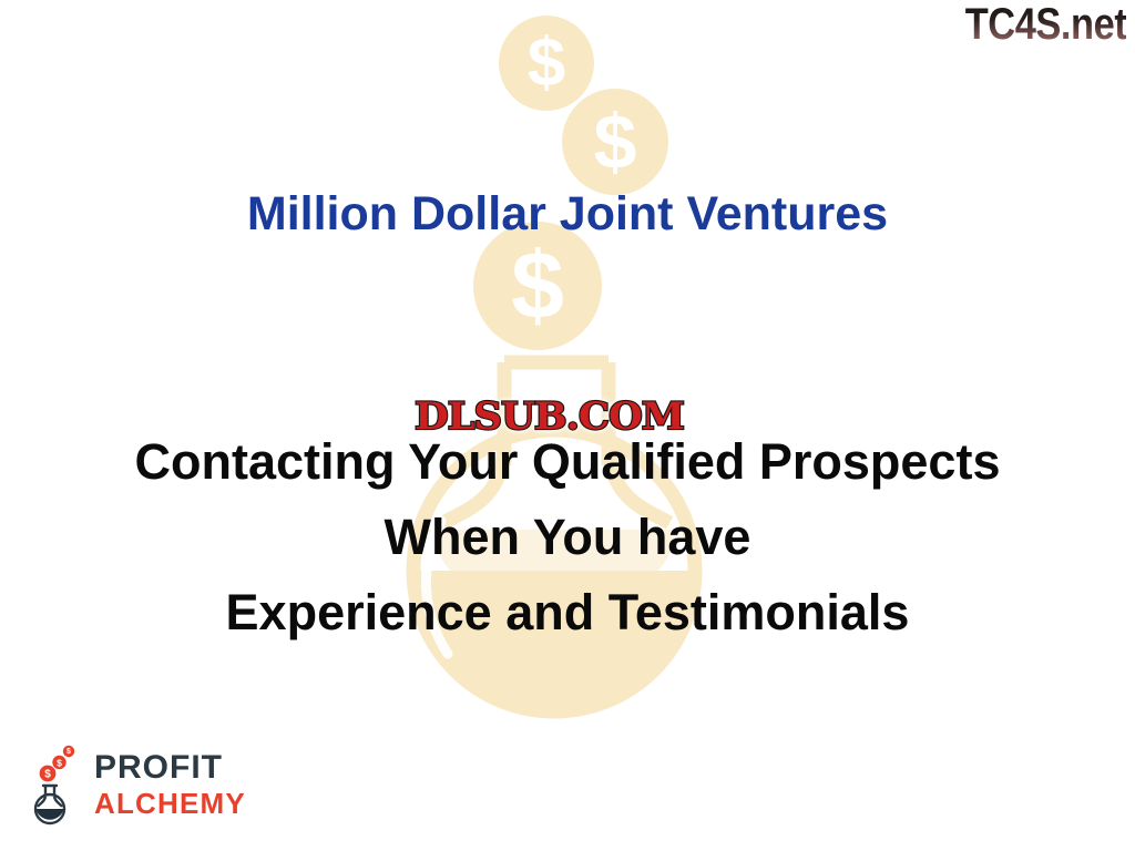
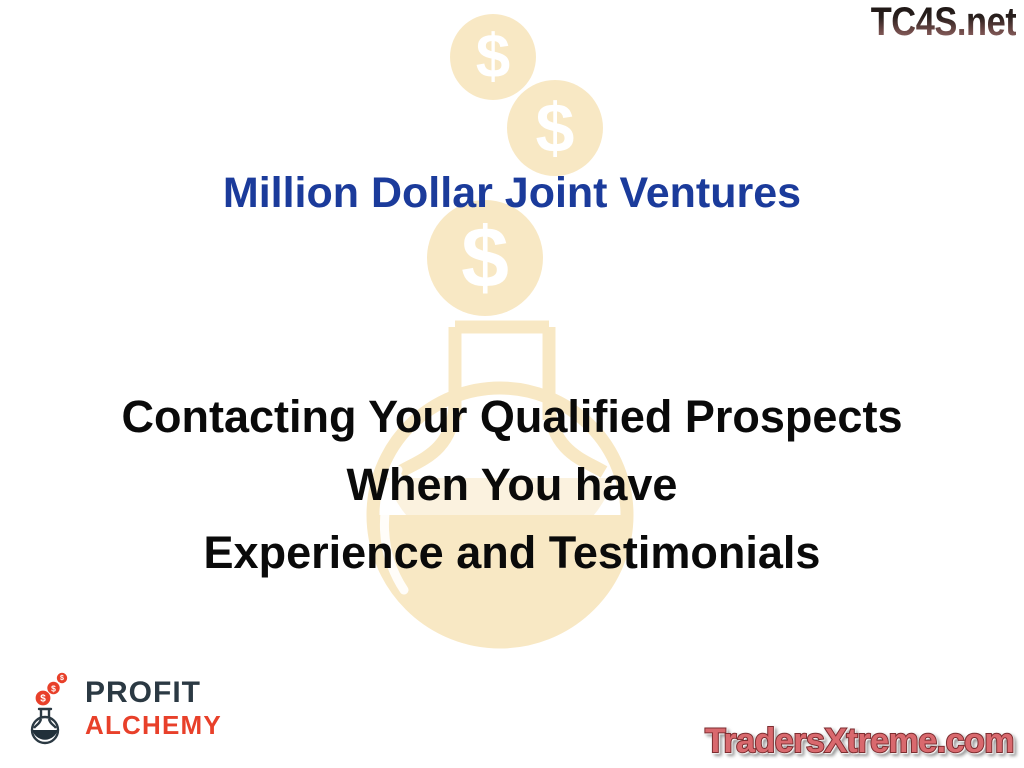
  TC4S.net
  Million Dollar Joint Ventures
  Contacting Your Qualified Prospects
  When You have
  Experience and Testimonials
- DLSUB.COM
  $
  $
  PROFIT
  ALCHEMY
+ TradersXtreme.com
